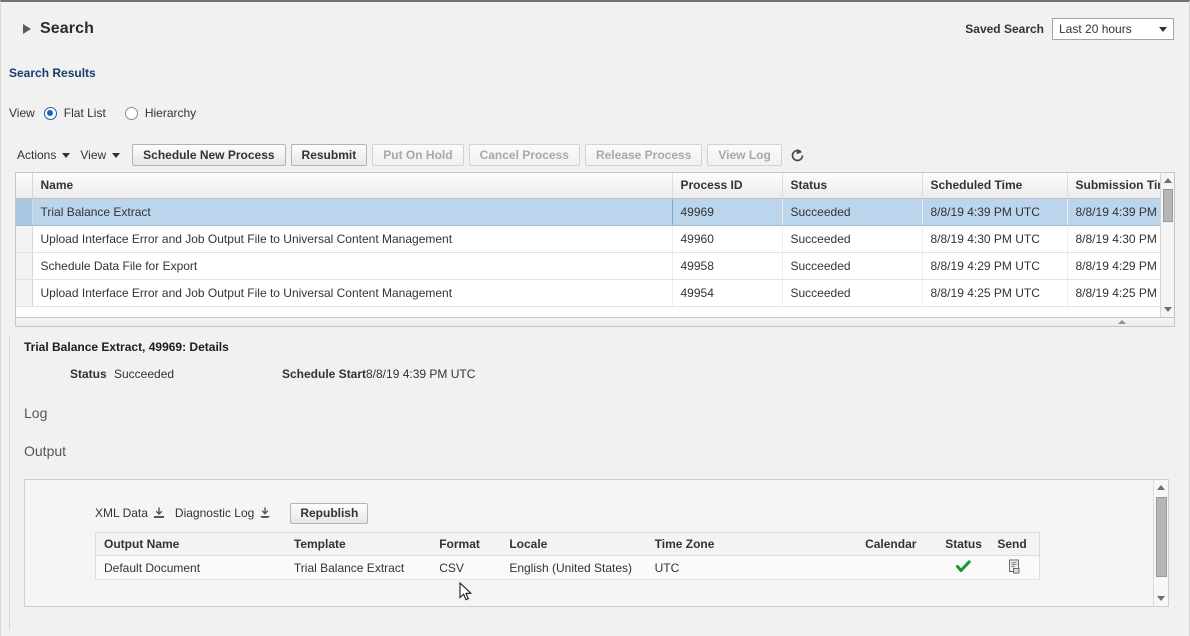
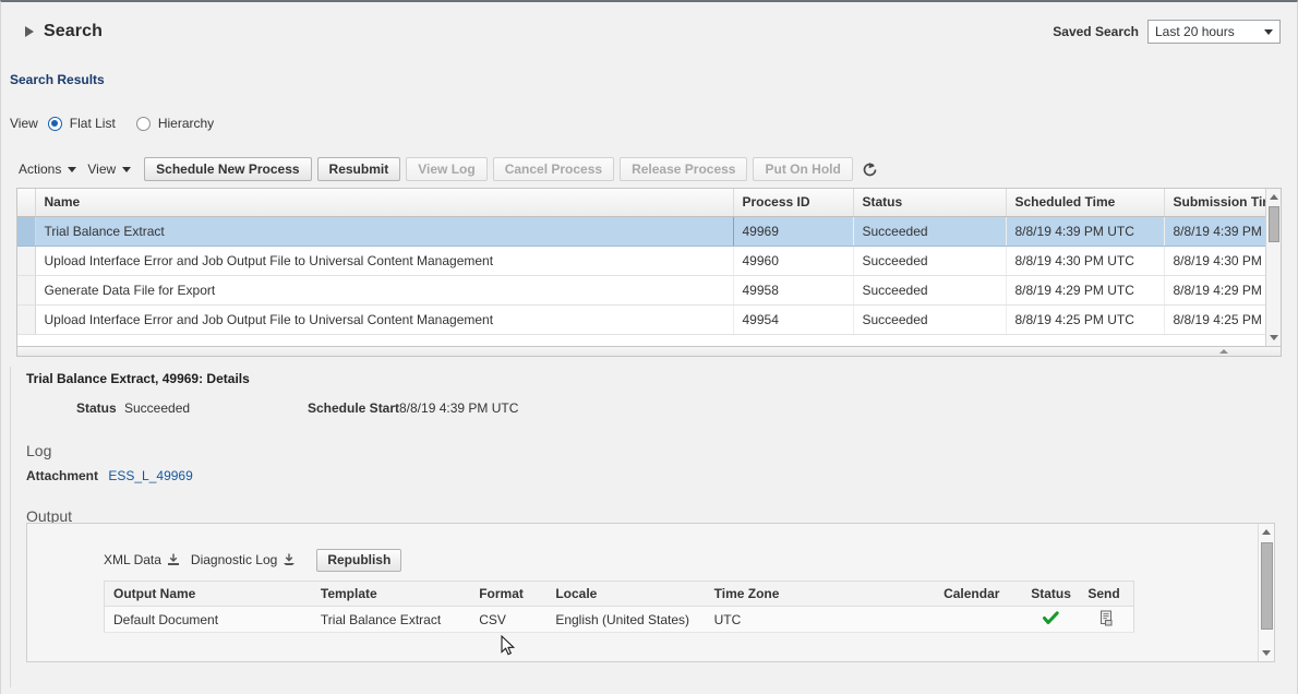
  Search
  Saved Search
  Last 20 hours
  Search Results
  View
  Flat List
  Hierarchy
  Actions
  View
  Schedule New Process
  Resubmit
- Put On Hold
+ View Log
  Cancel Process
  Release Process
- View Log
+ Put On Hold
  	Name	Process ID	Status	Scheduled Time	Submission Ti
  	Trial Balance Extract	49969	Succeeded	8/8/19 4:39 PM UTC	8/8/19 4:39 PM
  	Upload Interface Error and Job Output File to Universal Content Management	49960	Succeeded	8/8/19 4:30 PM UTC	8/8/19 4:30 PM
- 	Schedule Data File for Export	49958	Succeeded	8/8/19 4:29 PM UTC	8/8/19 4:29 PM
+ 	Generate Data File for Export	49958	Succeeded	8/8/19 4:29 PM UTC	8/8/19 4:29 PM
  	Upload Interface Error and Job Output File to Universal Content Management	49954	Succeeded	8/8/19 4:25 PM UTC	8/8/19 4:25 PM
  Trial Balance Extract, 49969: Details
  Status
  Succeeded
  Schedule Start
  8/8/19 4:39 PM UTC
  Log
+ Attachment ESS_L_49969
  Output
  XML Data
  Diagnostic Log
  Republish
  Output Name	Template	Format	Locale	Time Zone	Calendar	Status	Send
  Default Document	Trial Balance Extract	CSV	English (United States)	UTC
